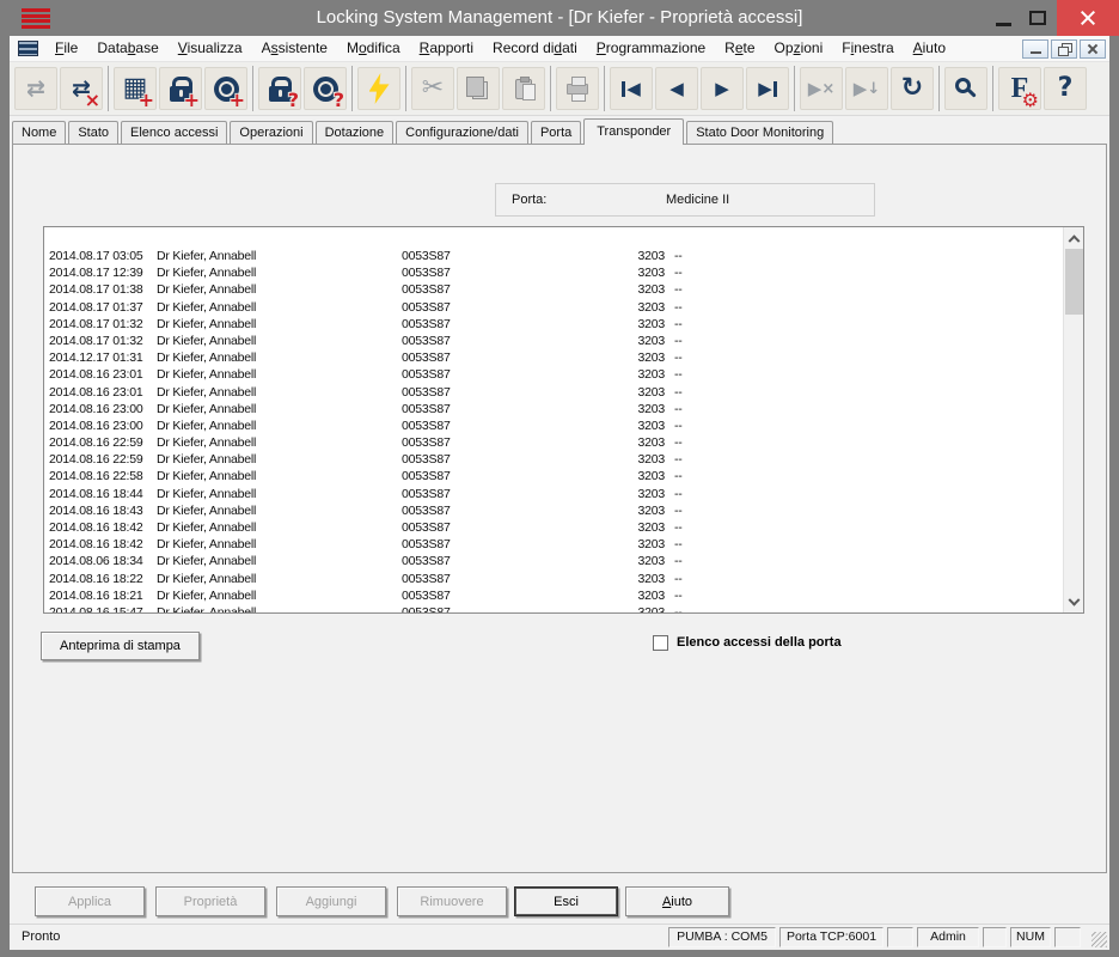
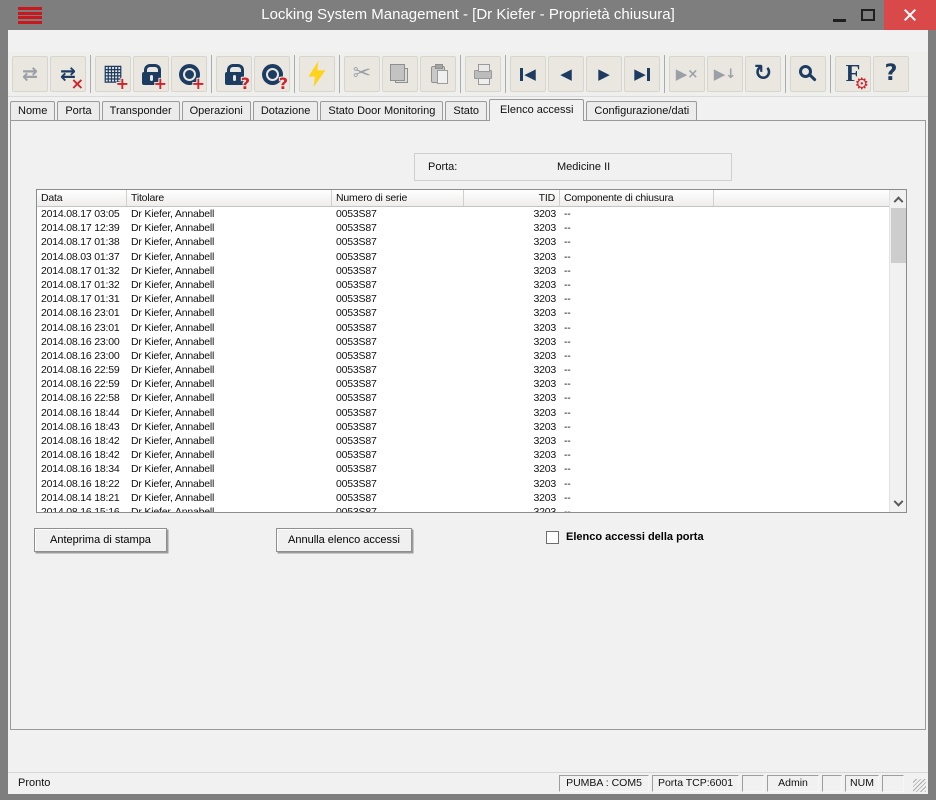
- Locking System Management - [Dr Kiefer - Proprietà accessi]
+ Locking System Management - [Dr Kiefer - Proprietà chiusura]
- File
- Database
- Visualizza
- Assistente
- Modifica
- Rapporti
- Record didati
- Programmazione
- Rete
- Opzioni
- Finestra
- Aiuto
  ⇄
  ⇄
  ×
  ▦
  +
  +
  +
  ?
  ?
  ✂
  ◀
  ◀
  ▶
  ▶
  ▶
  ×
  ▶
  ↓
  ↻
  F
  ⚙
  ?
  Nome
- Stato
+ Porta
- Elenco accessi
+ Transponder
  Operazioni
  Dotazione
- Configurazione/dati
+ Stato Door Monitoring
- Porta
+ Stato
- Transponder
+ Elenco accessi
- Stato Door Monitoring
+ Configurazione/dati
  Porta:
  Medicine II
+ Data
+ Titolare
+ Numero di serie
+ TID
+ Componente di chiusura
  2014.08.17 03:05
  Dr Kiefer, Annabell
  0053S87
  3203
  --
  2014.08.17 12:39
  Dr Kiefer, Annabell
  0053S87
  3203
  --
  2014.08.17 01:38
  Dr Kiefer, Annabell
  0053S87
  3203
  --
- 2014.08.17 01:37
+ 2014.08.03 01:37
  Dr Kiefer, Annabell
  0053S87
  3203
  --
  2014.08.17 01:32
  Dr Kiefer, Annabell
  0053S87
  3203
  --
  2014.08.17 01:32
  Dr Kiefer, Annabell
  0053S87
  3203
  --
- 2014.12.17 01:31
+ 2014.08.17 01:31
  Dr Kiefer, Annabell
  0053S87
  3203
  --
  2014.08.16 23:01
  Dr Kiefer, Annabell
  0053S87
  3203
  --
  2014.08.16 23:01
  Dr Kiefer, Annabell
  0053S87
  3203
  --
  2014.08.16 23:00
  Dr Kiefer, Annabell
  0053S87
  3203
  --
  2014.08.16 23:00
  Dr Kiefer, Annabell
  0053S87
  3203
  --
  2014.08.16 22:59
  Dr Kiefer, Annabell
  0053S87
  3203
  --
  2014.08.16 22:59
  Dr Kiefer, Annabell
  0053S87
  3203
  --
  2014.08.16 22:58
  Dr Kiefer, Annabell
  0053S87
  3203
  --
  2014.08.16 18:44
  Dr Kiefer, Annabell
  0053S87
  3203
  --
  2014.08.16 18:43
  Dr Kiefer, Annabell
  0053S87
  3203
  --
  2014.08.16 18:42
  Dr Kiefer, Annabell
  0053S87
  3203
  --
  2014.08.16 18:42
  Dr Kiefer, Annabell
  0053S87
  3203
  --
- 2014.08.06 18:34
+ 2014.08.16 18:34
  Dr Kiefer, Annabell
  0053S87
  3203
  --
  2014.08.16 18:22
  Dr Kiefer, Annabell
  0053S87
  3203
  --
- 2014.08.16 18:21
+ 2014.08.14 18:21
  Dr Kiefer, Annabell
  0053S87
  3203
  --
- 2014.08.16 15:47
+ 2014.08.16 15:16
  Dr Kiefer, Annabell
  0053S87
  3203
  --
  Anteprima di stampa
+ Annulla elenco accessi
  Elenco accessi della porta
- Applica
- Proprietà
- Aggiungi
- Rimuovere
- Esci
- A
- iuto
  Pronto
  PUMBA : COM5
  Porta TCP:6001
  Admin
  NUM
